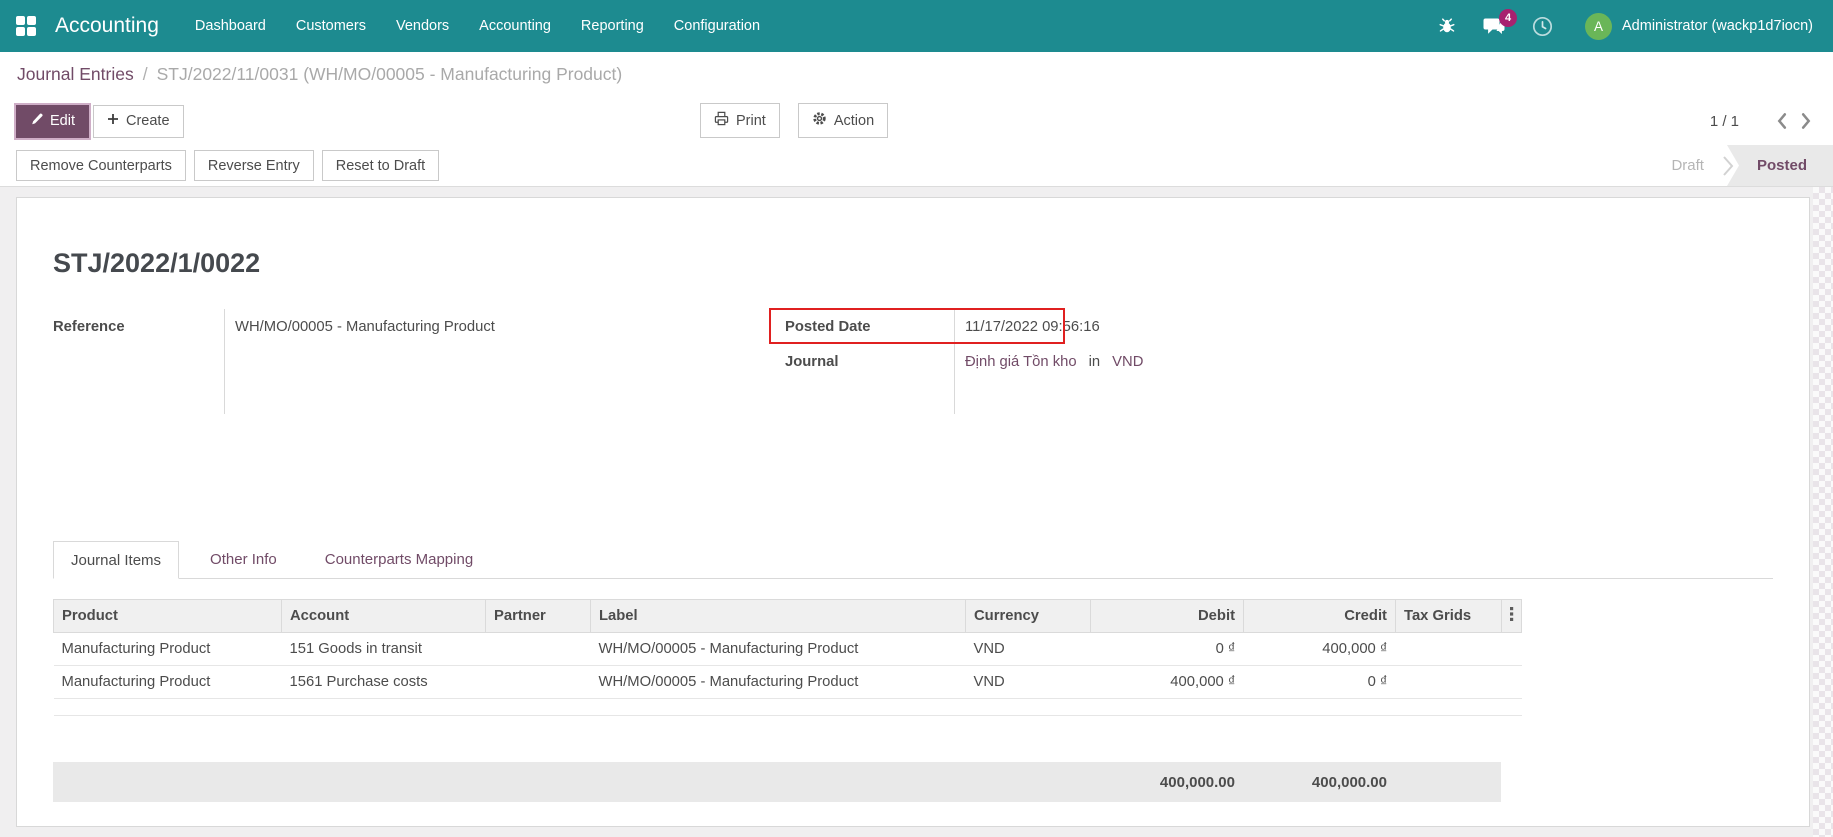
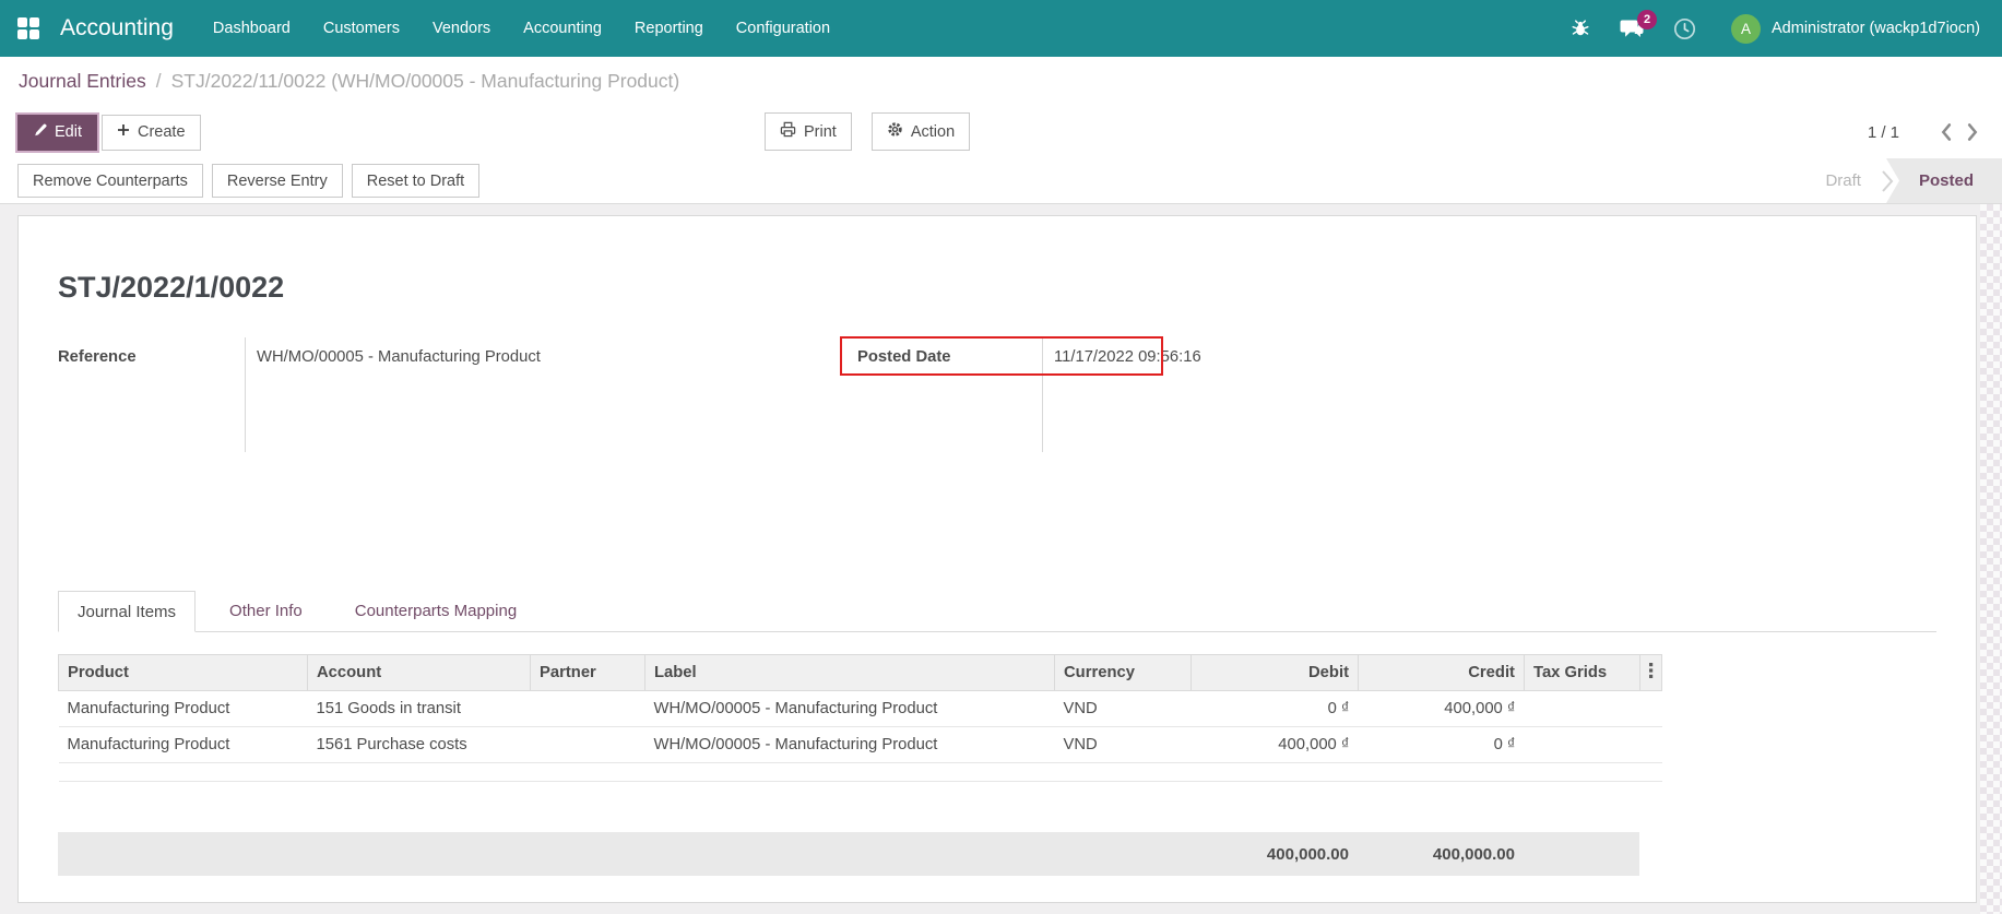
  Accounting
  Dashboard
  Customers
  Vendors
  Accounting
  Reporting
  Configuration
- 4
+ 2
  A
  Administrator (wackp1d7iocn)
  Journal Entries
  /
- STJ/2022/11/0031 (WH/MO/00005 - Manufacturing Product)
+ STJ/2022/11/0022 (WH/MO/00005 - Manufacturing Product)
  Edit
  Create
  Print
  Action
  1 / 1
  Remove Counterparts
  Reverse Entry
  Reset to Draft
  Draft
  Posted
  STJ/2022/1/0022
  Reference
  WH/MO/00005 - Manufacturing Product
  Posted Date
  11/17/2022 09:56:16
- Journal
- Định giá Tồn kho in VND
  Journal Items
  Other Info
  Counterparts Mapping
  Product	Account	Partner	Label	Currency	Debit	Credit	Tax Grids
  Manufacturing Product	151 Goods in transit		WH/MO/00005 - Manufacturing Product	VND	0 ₫	400,000 ₫
  Manufacturing Product	1561 Purchase costs		WH/MO/00005 - Manufacturing Product	VND	400,000 ₫	0 ₫
  					400,000.00	400,000.00
